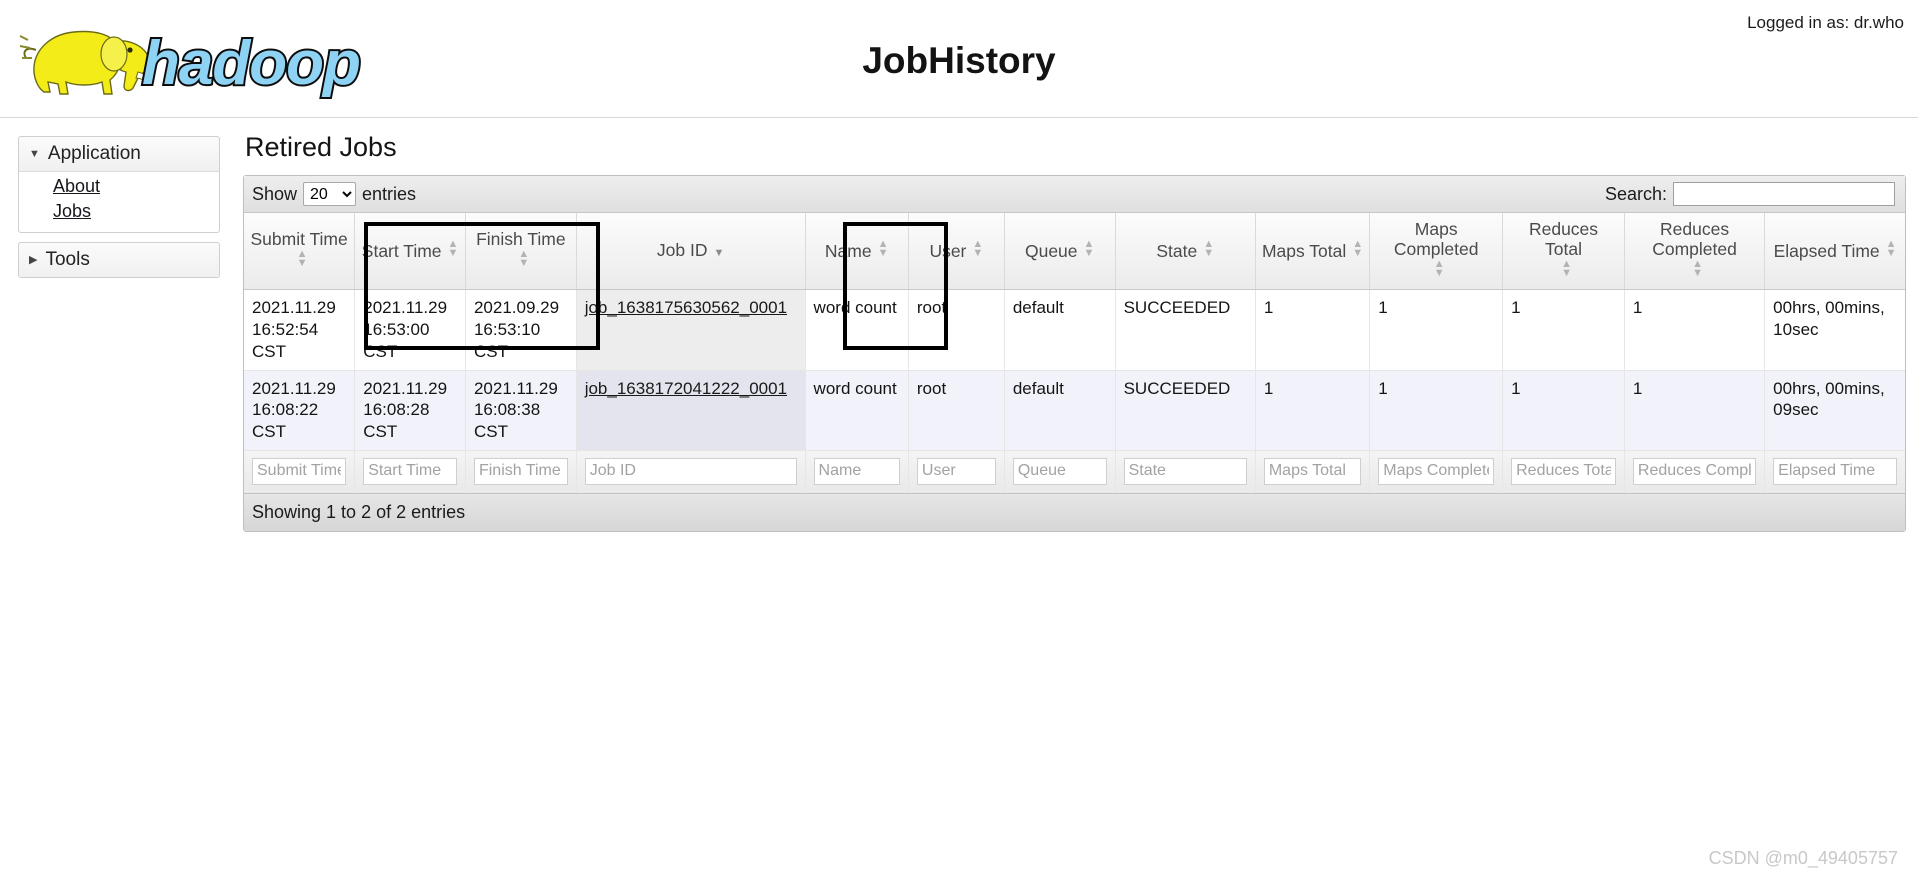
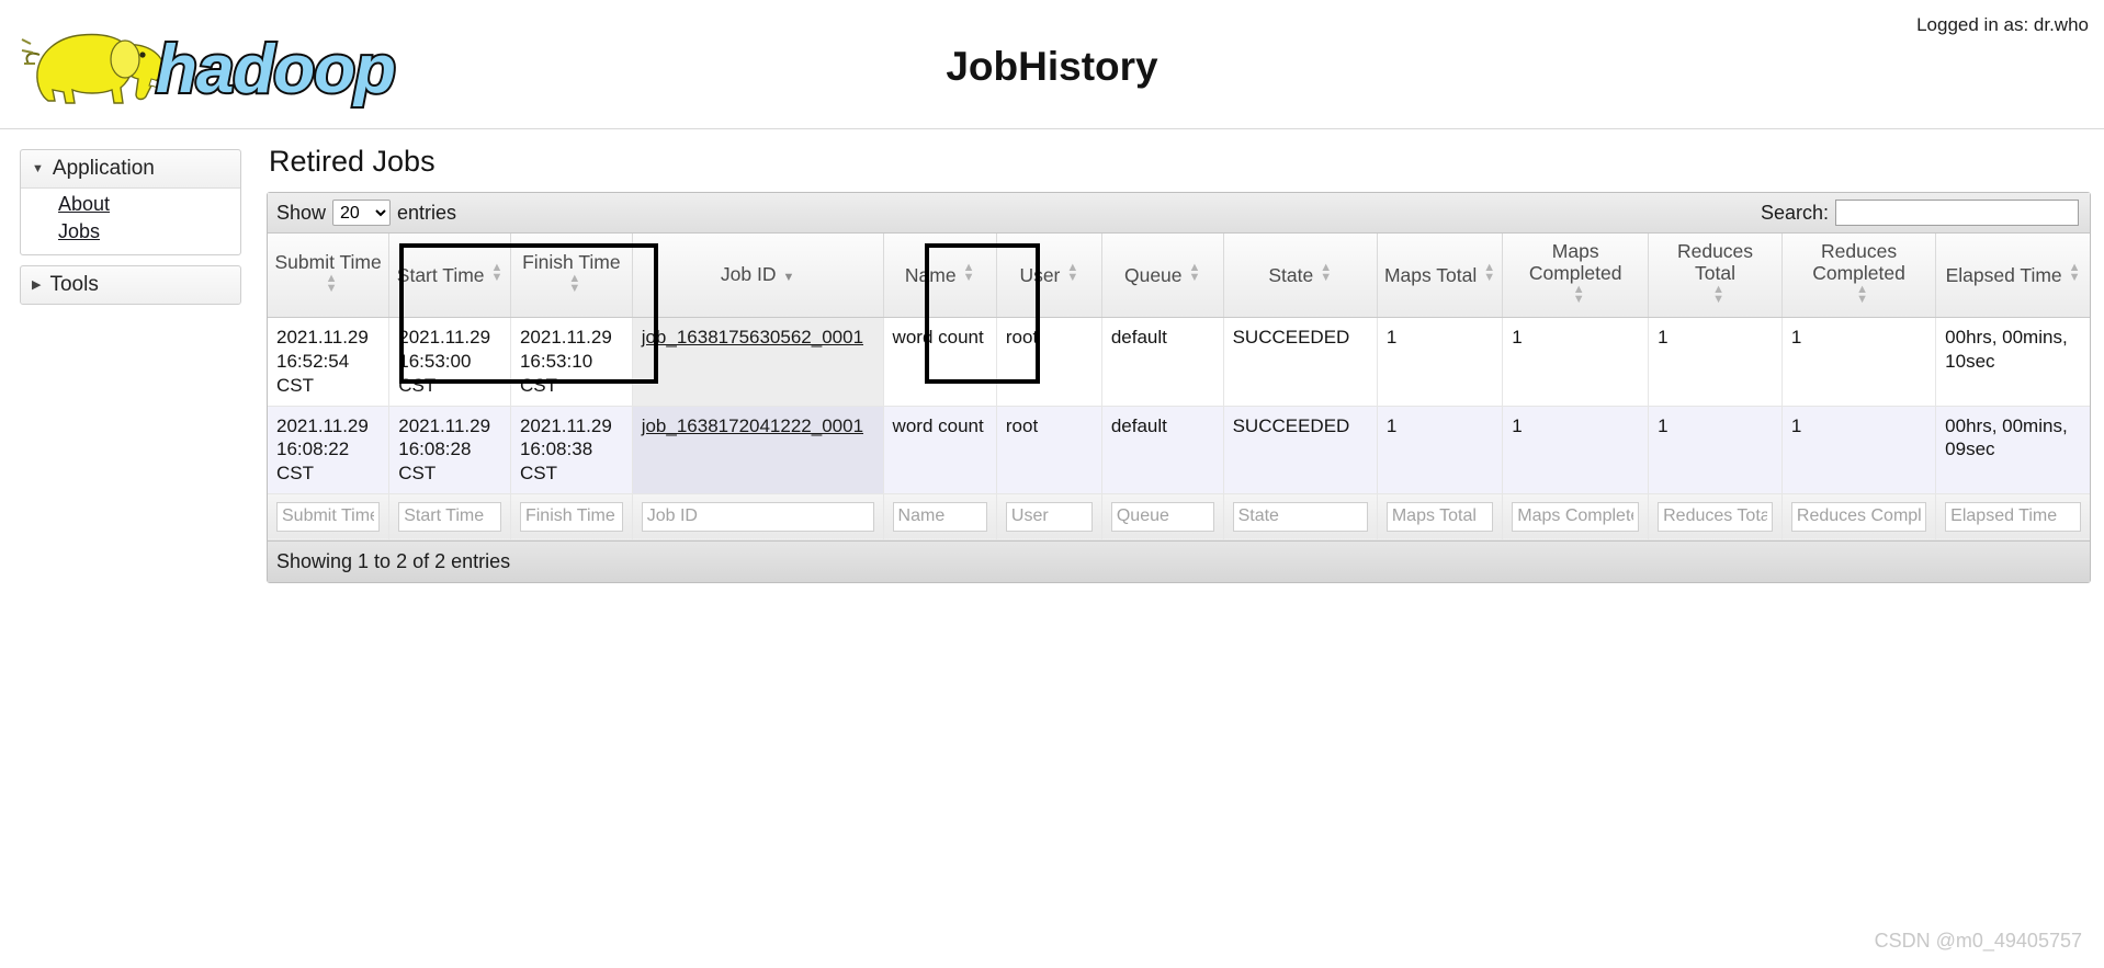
  hadoop
  JobHistory
  Logged in as: dr.who
  ▼
  Application
  About
  Jobs
  ▶
  Tools
  Retired Jobs
  Show
  20
  entries
  Search:
  Submit Time▲▼	Start Time ▲▼	Finish Time▲▼	Job ID ▼	Name ▲▼	User ▲▼	Queue ▲▼	State ▲▼	Maps Total ▲▼	Maps Completed▲▼	Reduces Total▲▼	Reduces Completed▲▼	Elapsed Time ▲▼
- 2021.11.29 16:52:54 CST	2021.11.29 16:53:00 CST	2021.09.29 16:53:10 CST	job_1638175630562_0001	word count	root	default	SUCCEEDED	1	1	1	1	00hrs, 00mins, 10sec
+ 2021.11.29 16:52:54 CST	2021.11.29 16:53:00 CST	2021.11.29 16:53:10 CST	job_1638175630562_0001	word count	root	default	SUCCEEDED	1	1	1	1	00hrs, 00mins, 10sec
  2021.11.29 16:08:22 CST	2021.11.29 16:08:28 CST	2021.11.29 16:08:38 CST	job_1638172041222_0001	word count	root	default	SUCCEEDED	1	1	1	1	00hrs, 00mins, 09sec
  Submit Tim	Start Time	Finish Time	Job ID	Name	User	Queue	State	Maps Total	Maps Complet	Reduces Tota	Reduces Compl	Elapsed Time
  Showing 1 to 2 of 2 entries
  CSDN @m0_49405757
